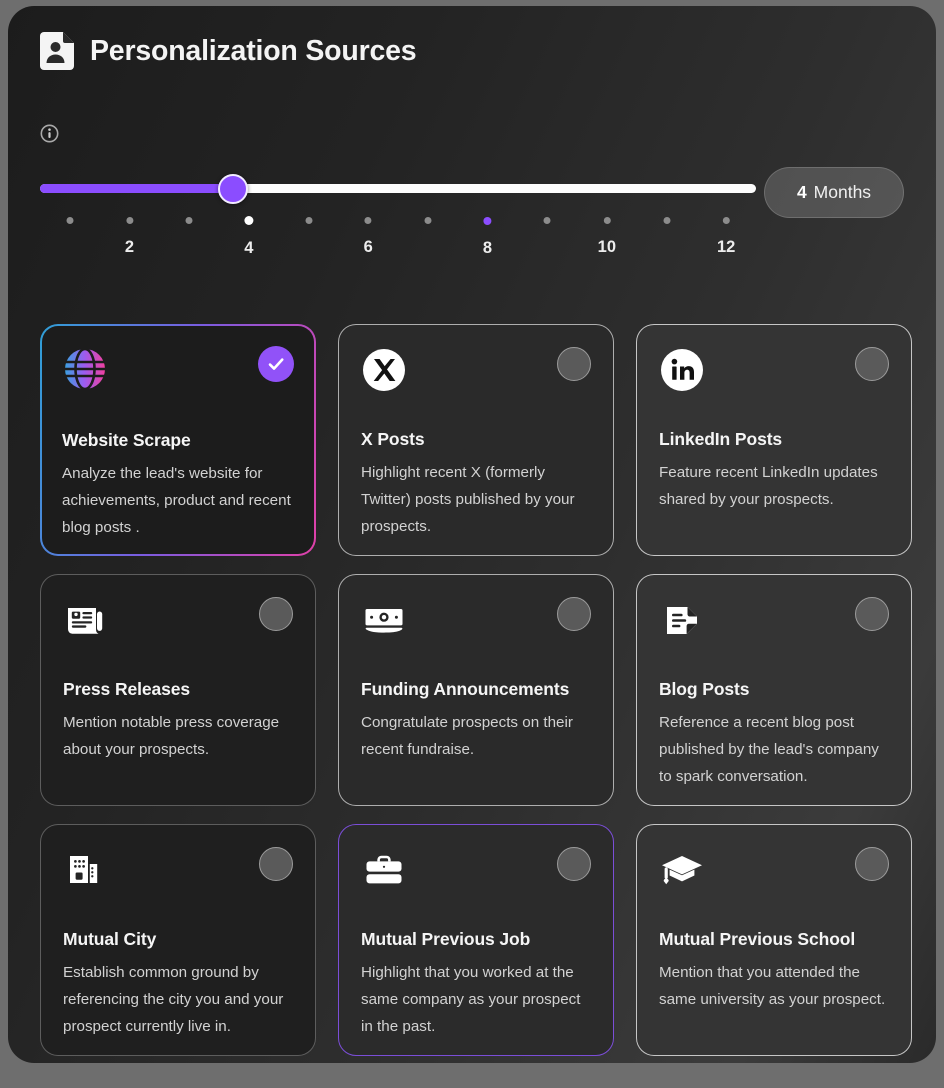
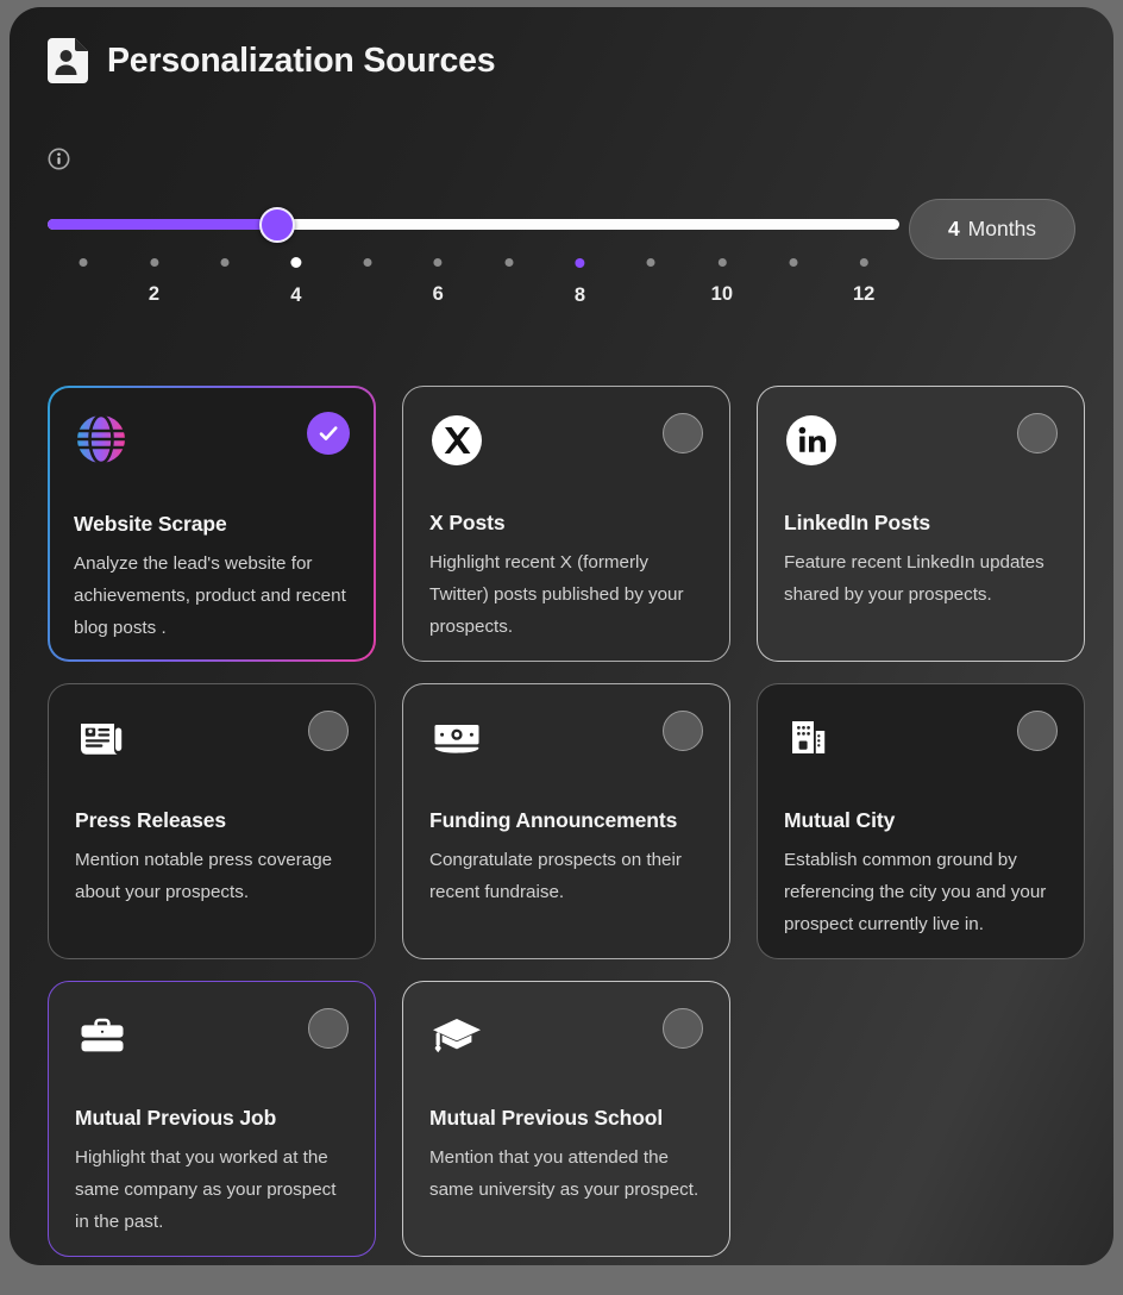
  Personalization Sources
  4
  Months
  2
  4
  6
  8
  10
  12
  Website Scrape
  Analyze the lead's website for achievements, product and recent blog posts .
  X Posts
  Highlight recent X (formerly Twitter) posts published by your prospects.
  LinkedIn Posts
  Feature recent LinkedIn updates shared by your prospects.
  Press Releases
  Mention notable press coverage about your prospects.
  Funding Announcements
  Congratulate prospects on their recent fundraise.
- Blog Posts
- Reference a recent blog post published by the lead's company to spark conversation.
  Mutual City
  Establish common ground by referencing the city you and your prospect currently live in.
  Mutual Previous Job
  Highlight that you worked at the same company as your prospect in the past.
  Mutual Previous School
  Mention that you attended the same university as your prospect.
